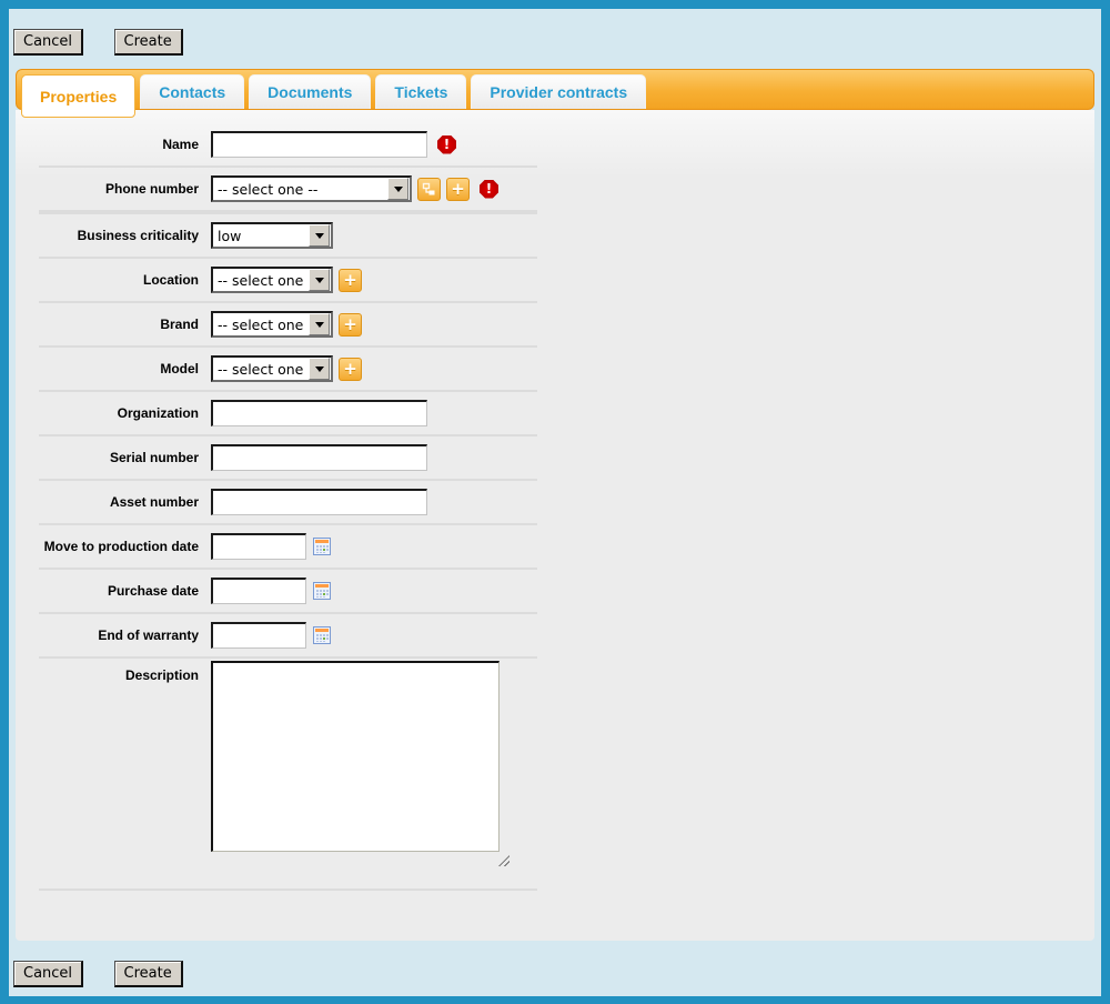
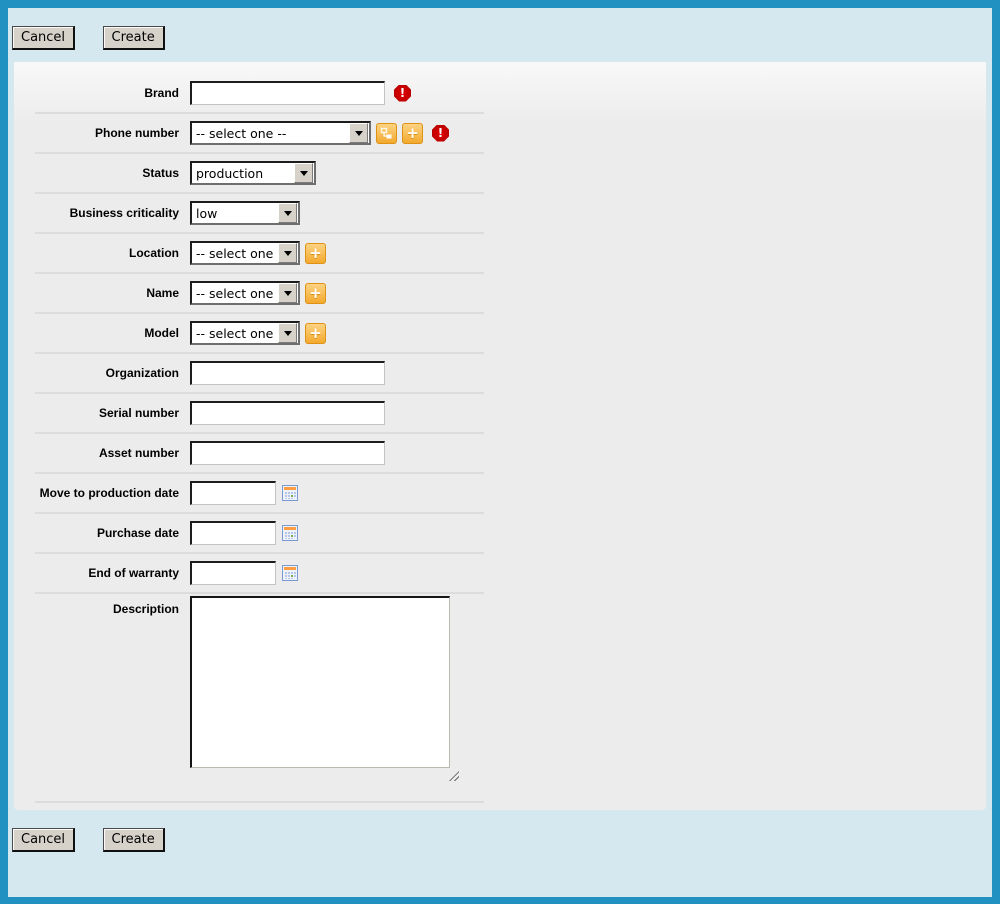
  Cancel Create
- Properties
- Contacts
- Documents
- Tickets
- Provider contracts
- Name
+ Brand
  !
  Phone number
  -- select one --
  +
  !
+ Status
+ production
  Business criticality
  low
  Location
  -- select one
  +
- Brand
+ Name
  -- select one
  +
  Model
  -- select one
  +
  Organization
  Serial number
  Asset number
  Move to production date
  Purchase date
  End of warranty
  Description
  Cancel Create
